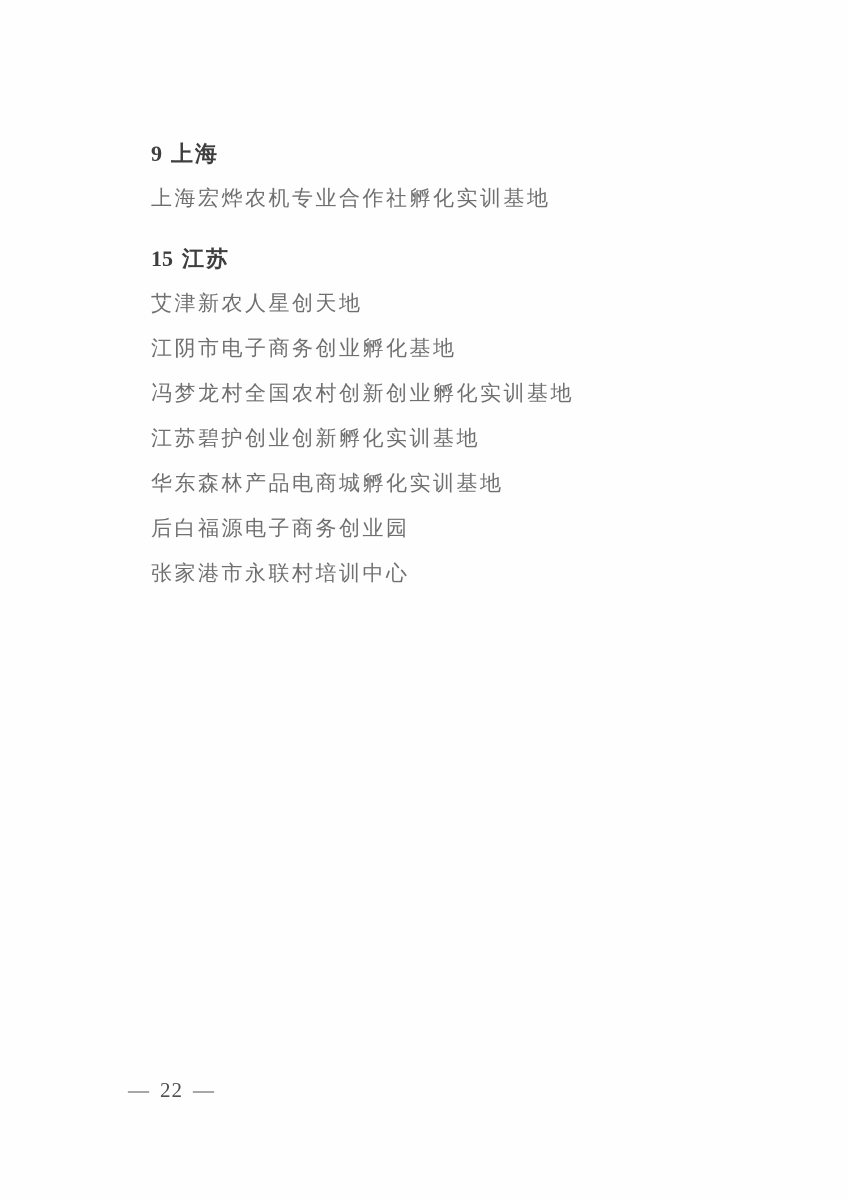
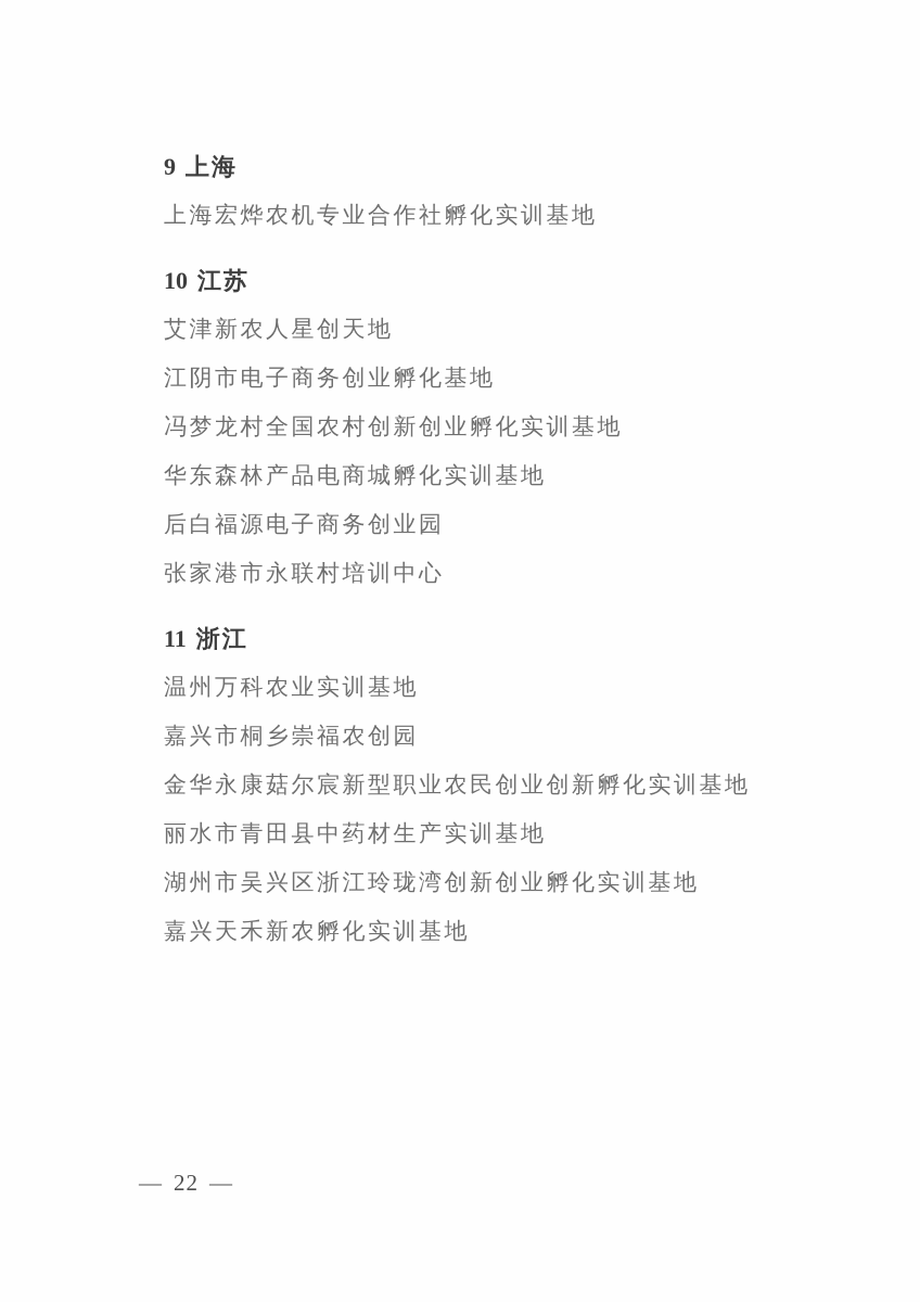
  9 上海
  上海宏烨农机专业合作社孵化实训基地
- 15 江苏
+ 10 江苏
  艾津新农人星创天地
  江阴市电子商务创业孵化基地
  冯梦龙村全国农村创新创业孵化实训基地
- 江苏碧护创业创新孵化实训基地
  华东森林产品电商城孵化实训基地
  后白福源电子商务创业园
  张家港市永联村培训中心
+ 11 浙江
+ 温州万科农业实训基地
+ 嘉兴市桐乡崇福农创园
+ 金华永康菇尔宸新型职业农民创业创新孵化实训基地
+ 丽水市青田县中药材生产实训基地
+ 湖州市吴兴区浙江玲珑湾创新创业孵化实训基地
+ 嘉兴天禾新农孵化实训基地
  — 22 —
